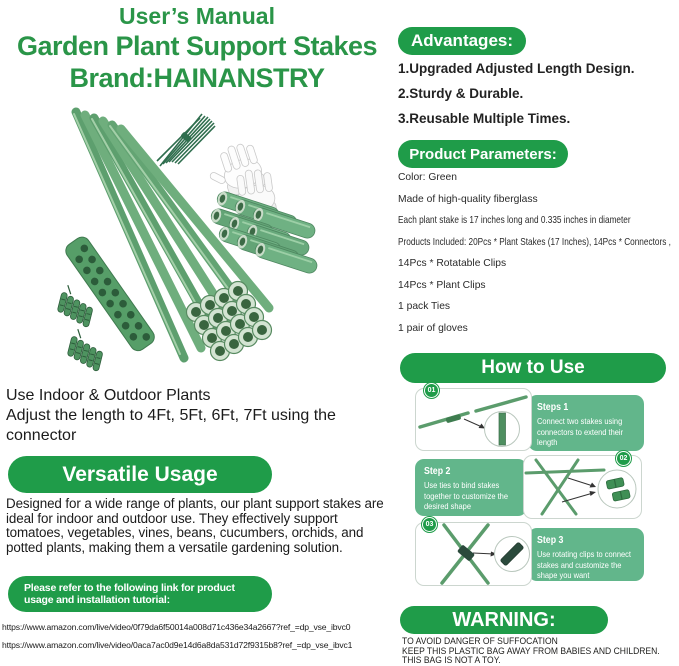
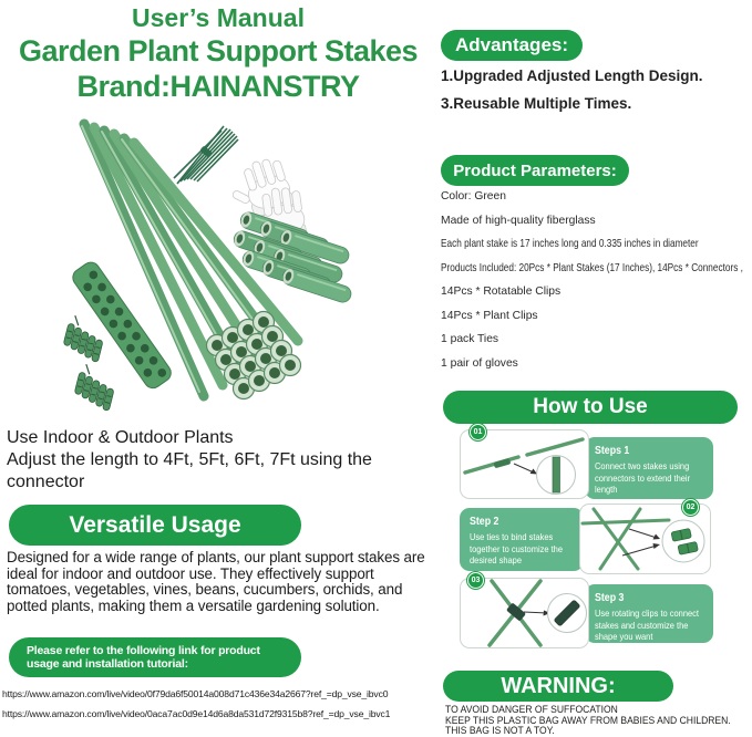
  User’s Manual
  Garden Plant Support Stakes
  Brand:HAINANSTRY
  Advantages:
  1.Upgraded Adjusted Length Design.
- 2.Sturdy & Durable.
  3.Reusable Multiple Times.
  Product Parameters:
  Color: Green
  Made of high-quality fiberglass
  Each plant stake is 17 inches long and 0.335 inches in diameter
  Products Included: 20Pcs * Plant Stakes (17 Inches), 14Pcs * Connectors ,
  14Pcs * Rotatable Clips
  14Pcs * Plant Clips
  1 pack Ties
  1 pair of gloves
  Use Indoor & Outdoor Plants
  Adjust the length to 4Ft, 5Ft, 6Ft, 7Ft using the connector
  Versatile Usage
  Designed for a wide range of plants, our plant support stakes are ideal for indoor and outdoor use. They effectively support tomatoes, vegetables, vines, beans, cucumbers, orchids, and potted plants, making them a versatile gardening solution.
  Please refer to the following link for product usage and installation tutorial:
  https://www.amazon.com/live/video/0f79da6f50014a008d71c436e34a2667?ref_=dp_vse_ibvc0
  https://www.amazon.com/live/video/0aca7ac0d9e14d6a8da531d72f9315b8?ref_=dp_vse_ibvc1
  How to Use
  Steps 1
  Connect two stakes using connectors to extend their length
  Step 2
  Use ties to bind stakes together to customize the desired shape
  Step 3
  Use rotating clips to connect stakes and customize the shape you want
  WARNING:
  TO AVOID DANGER OF SUFFOCATION
  KEEP THIS PLASTIC BAG AWAY FROM BABIES AND CHILDREN.
  THIS BAG IS NOT A TOY.
